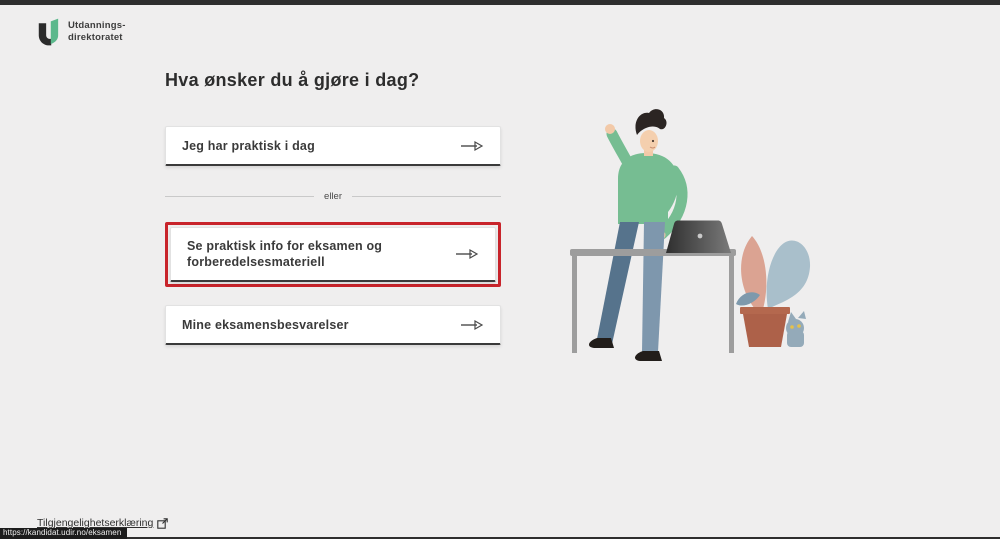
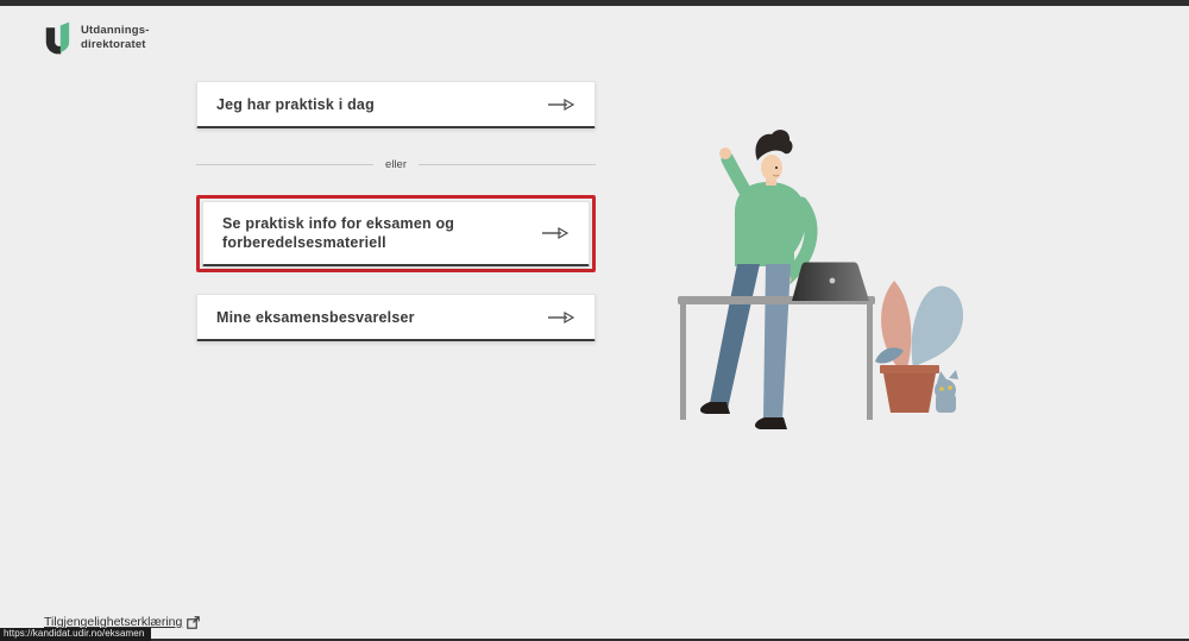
  Utdannings-
  direktoratet
- Hva ønsker du å gjøre i dag?
  Jeg har praktisk i dag
  eller
  Se praktisk info for eksamen og forberedelsesmateriell
  Mine eksamensbesvarelser
  Tilgjengelighetserklæring
  https://kandidat.udir.no/eksamen
